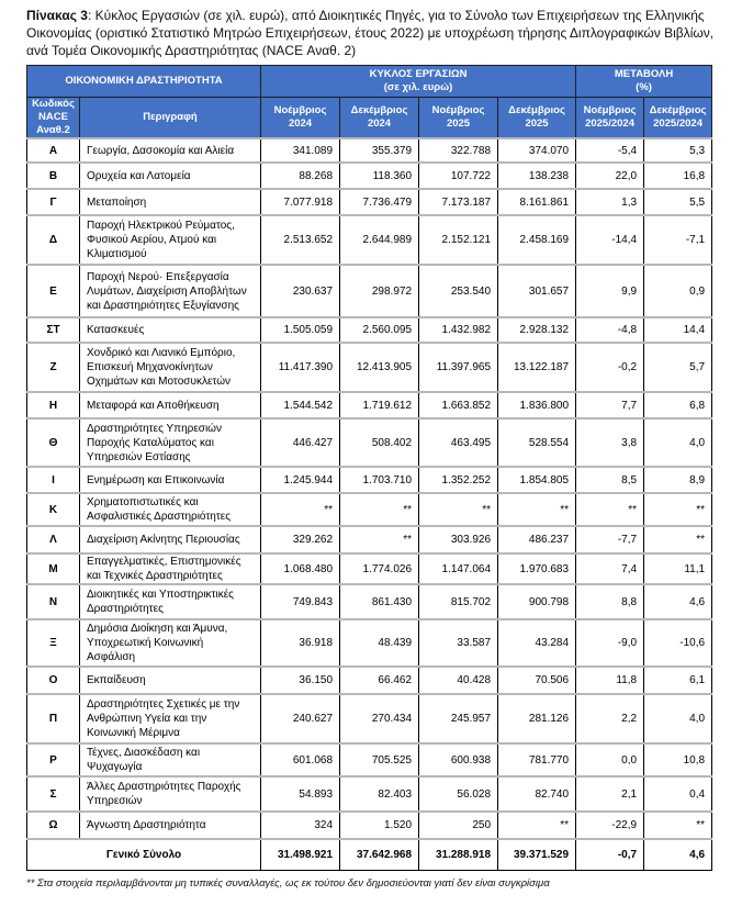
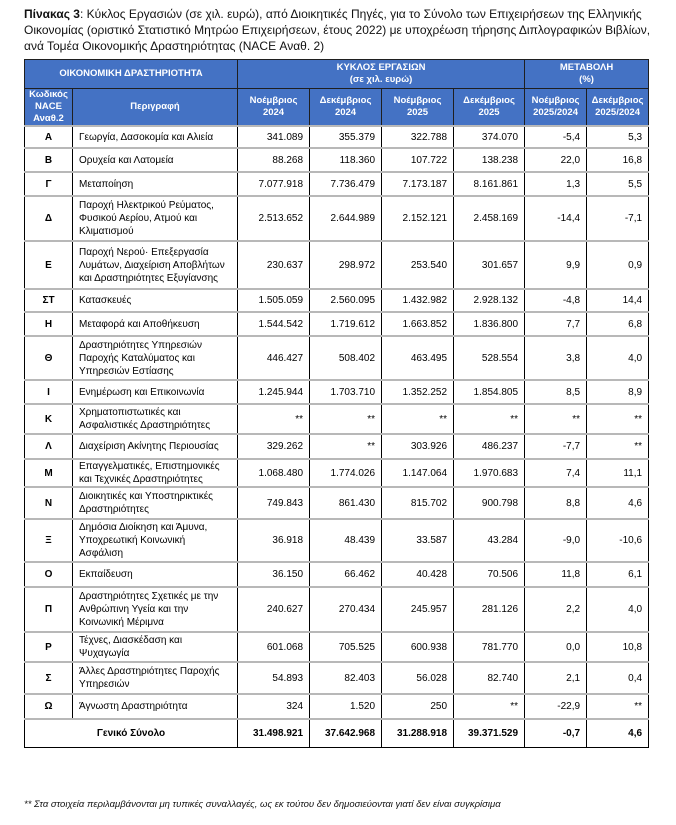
  Πίνακας 3: Κύκλος Εργασιών (σε χιλ. ευρώ), από Διοικητικές Πηγές, για το Σύνολο των Επιχειρήσεων της Ελληνικής Οικονομίας (οριστικό Στατιστικό Μητρώο Επιχειρήσεων, έτους 2022) με υποχρέωση τήρησης Διπλογραφικών Βιβλίων, ανά Τομέα Οικονομικής Δραστηριότητας (NACE Αναθ. 2)
  ΟΙΚΟΝΟΜΙΚΗ ΔΡΑΣΤΗΡΙΟΤΗΤΑ	ΚΥΚΛΟΣ ΕΡΓΑΣΙΩΝ (σε χιλ. ευρώ)	ΜΕΤΑΒΟΛΗ (%)
  Κωδικός NACE Αναθ.2	Περιγραφή	Νοέμβριος2024	Δεκέμβριος2024	Νοέμβριος2025	Δεκέμβριος2025	Νοέμβριος2025/2024	Δεκέμβριος2025/2024
  Α	Γεωργία, Δασοκομία και Αλιεία	341.089	355.379	322.788	374.070	-5,4	5,3
  Β	Ορυχεία και Λατομεία	88.268	118.360	107.722	138.238	22,0	16,8
  Γ	Μεταποίηση	7.077.918	7.736.479	7.173.187	8.161.861	1,3	5,5
  Δ	Παροχή Ηλεκτρικού Ρεύματος, Φυσικού Αερίου, Ατμού και Κλιματισμού	2.513.652	2.644.989	2.152.121	2.458.169	-14,4	-7,1
  Ε	Παροχή Νερού· Επεξεργασία Λυμάτων, Διαχείριση Αποβλήτων και Δραστηριότητες Εξυγίανσης	230.637	298.972	253.540	301.657	9,9	0,9
  ΣΤ	Κατασκευές	1.505.059	2.560.095	1.432.982	2.928.132	-4,8	14,4
- Ζ	Χονδρικό και Λιανικό Εμπόριο, Επισκευή Μηχανοκίνητων Οχημάτων και Μοτοσυκλετών	11.417.390	12.413.905	11.397.965	13.122.187	-0,2	5,7
  Η	Μεταφορά και Αποθήκευση	1.544.542	1.719.612	1.663.852	1.836.800	7,7	6,8
  Θ	Δραστηριότητες Υπηρεσιών Παροχής Καταλύματος και Υπηρεσιών Εστίασης	446.427	508.402	463.495	528.554	3,8	4,0
  Ι	Ενημέρωση και Επικοινωνία	1.245.944	1.703.710	1.352.252	1.854.805	8,5	8,9
  Κ	Χρηματοπιστωτικές και Ασφαλιστικές Δραστηριότητες	**	**	**	**	**	**
  Λ	Διαχείριση Ακίνητης Περιουσίας	329.262	**	303.926	486.237	-7,7	**
  Μ	Επαγγελματικές, Επιστημονικές και Τεχνικές Δραστηριότητες	1.068.480	1.774.026	1.147.064	1.970.683	7,4	11,1
  Ν	Διοικητικές και Υποστηρικτικές Δραστηριότητες	749.843	861.430	815.702	900.798	8,8	4,6
  Ξ	Δημόσια Διοίκηση και Άμυνα, Υποχρεωτική Κοινωνική Ασφάλιση	36.918	48.439	33.587	43.284	-9,0	-10,6
  Ο	Εκπαίδευση	36.150	66.462	40.428	70.506	11,8	6,1
  Π	Δραστηριότητες Σχετικές με την Ανθρώπινη Υγεία και την Κοινωνική Μέριμνα	240.627	270.434	245.957	281.126	2,2	4,0
  Ρ	Τέχνες, Διασκέδαση και Ψυχαγωγία	601.068	705.525	600.938	781.770	0,0	10,8
  Σ	Άλλες Δραστηριότητες Παροχής Υπηρεσιών	54.893	82.403	56.028	82.740	2,1	0,4
  Ω	Άγνωστη Δραστηριότητα	324	1.520	250	**	-22,9	**
  Γενικό Σύνολο	31.498.921	37.642.968	31.288.918	39.371.529	-0,7	4,6
  ** Στα στοιχεία περιλαμβάνονται μη τυπικές συναλλαγές, ως εκ τούτου δεν δημοσιεύονται γιατί δεν είναι συγκρίσιμα
